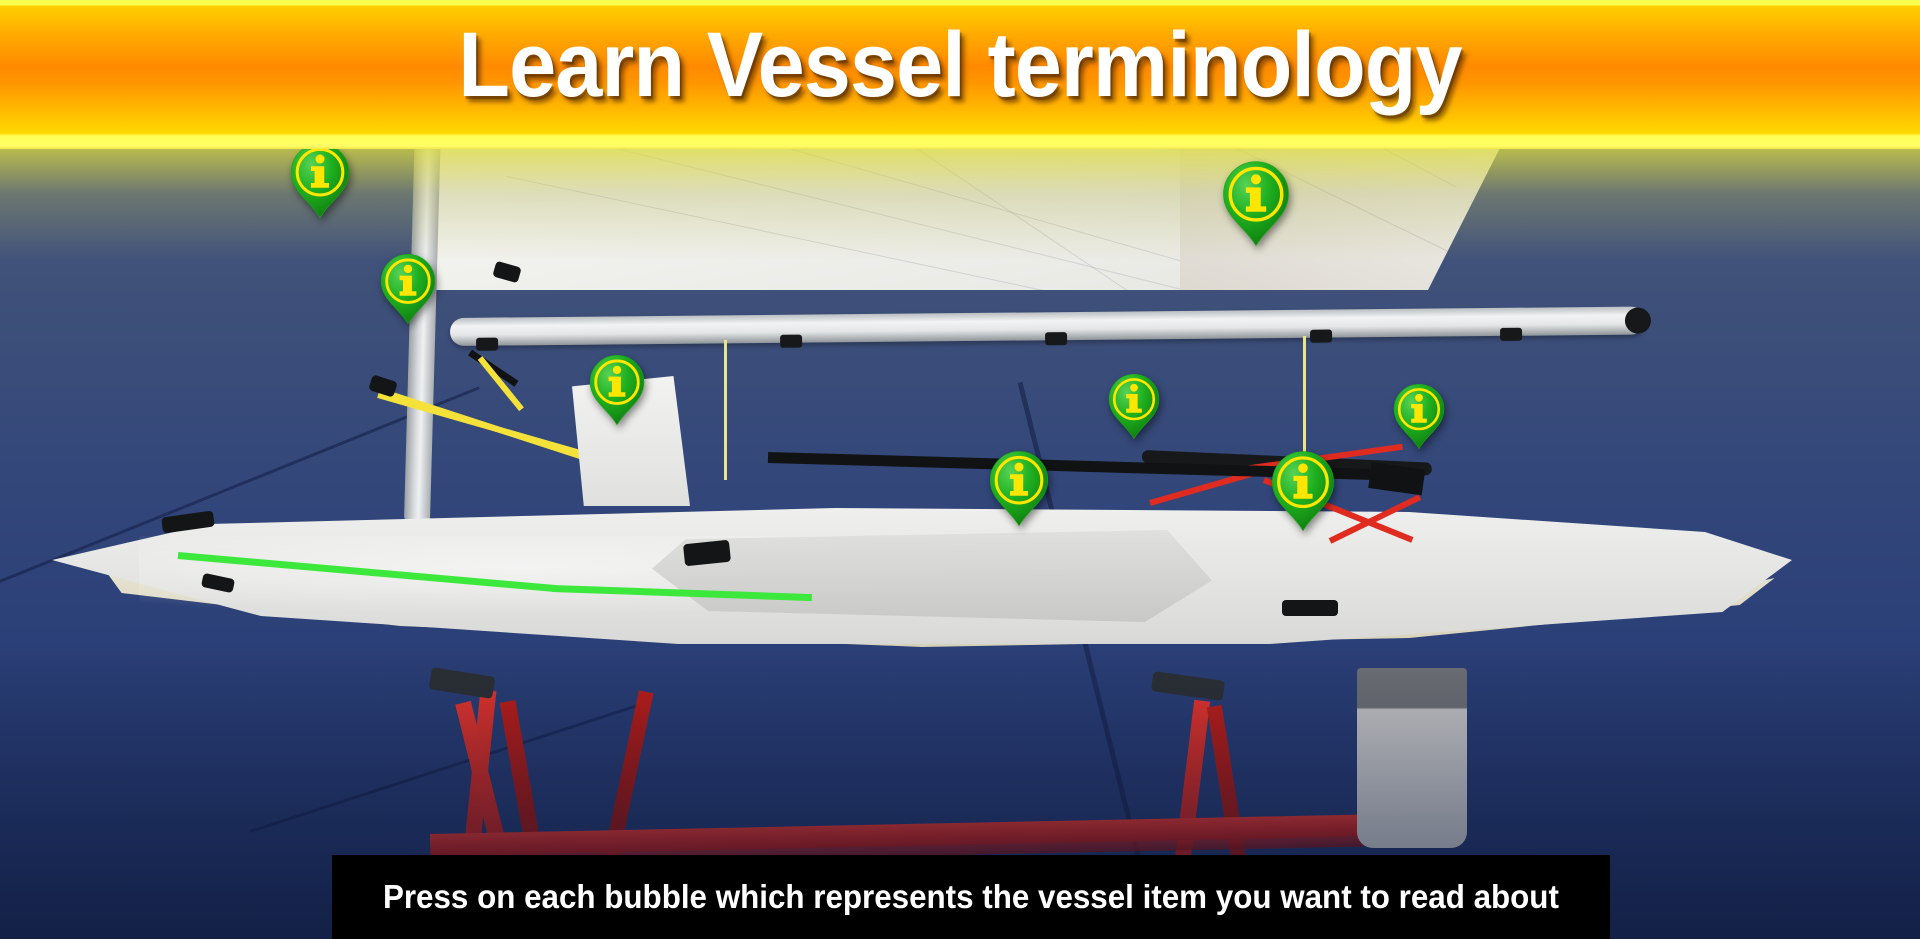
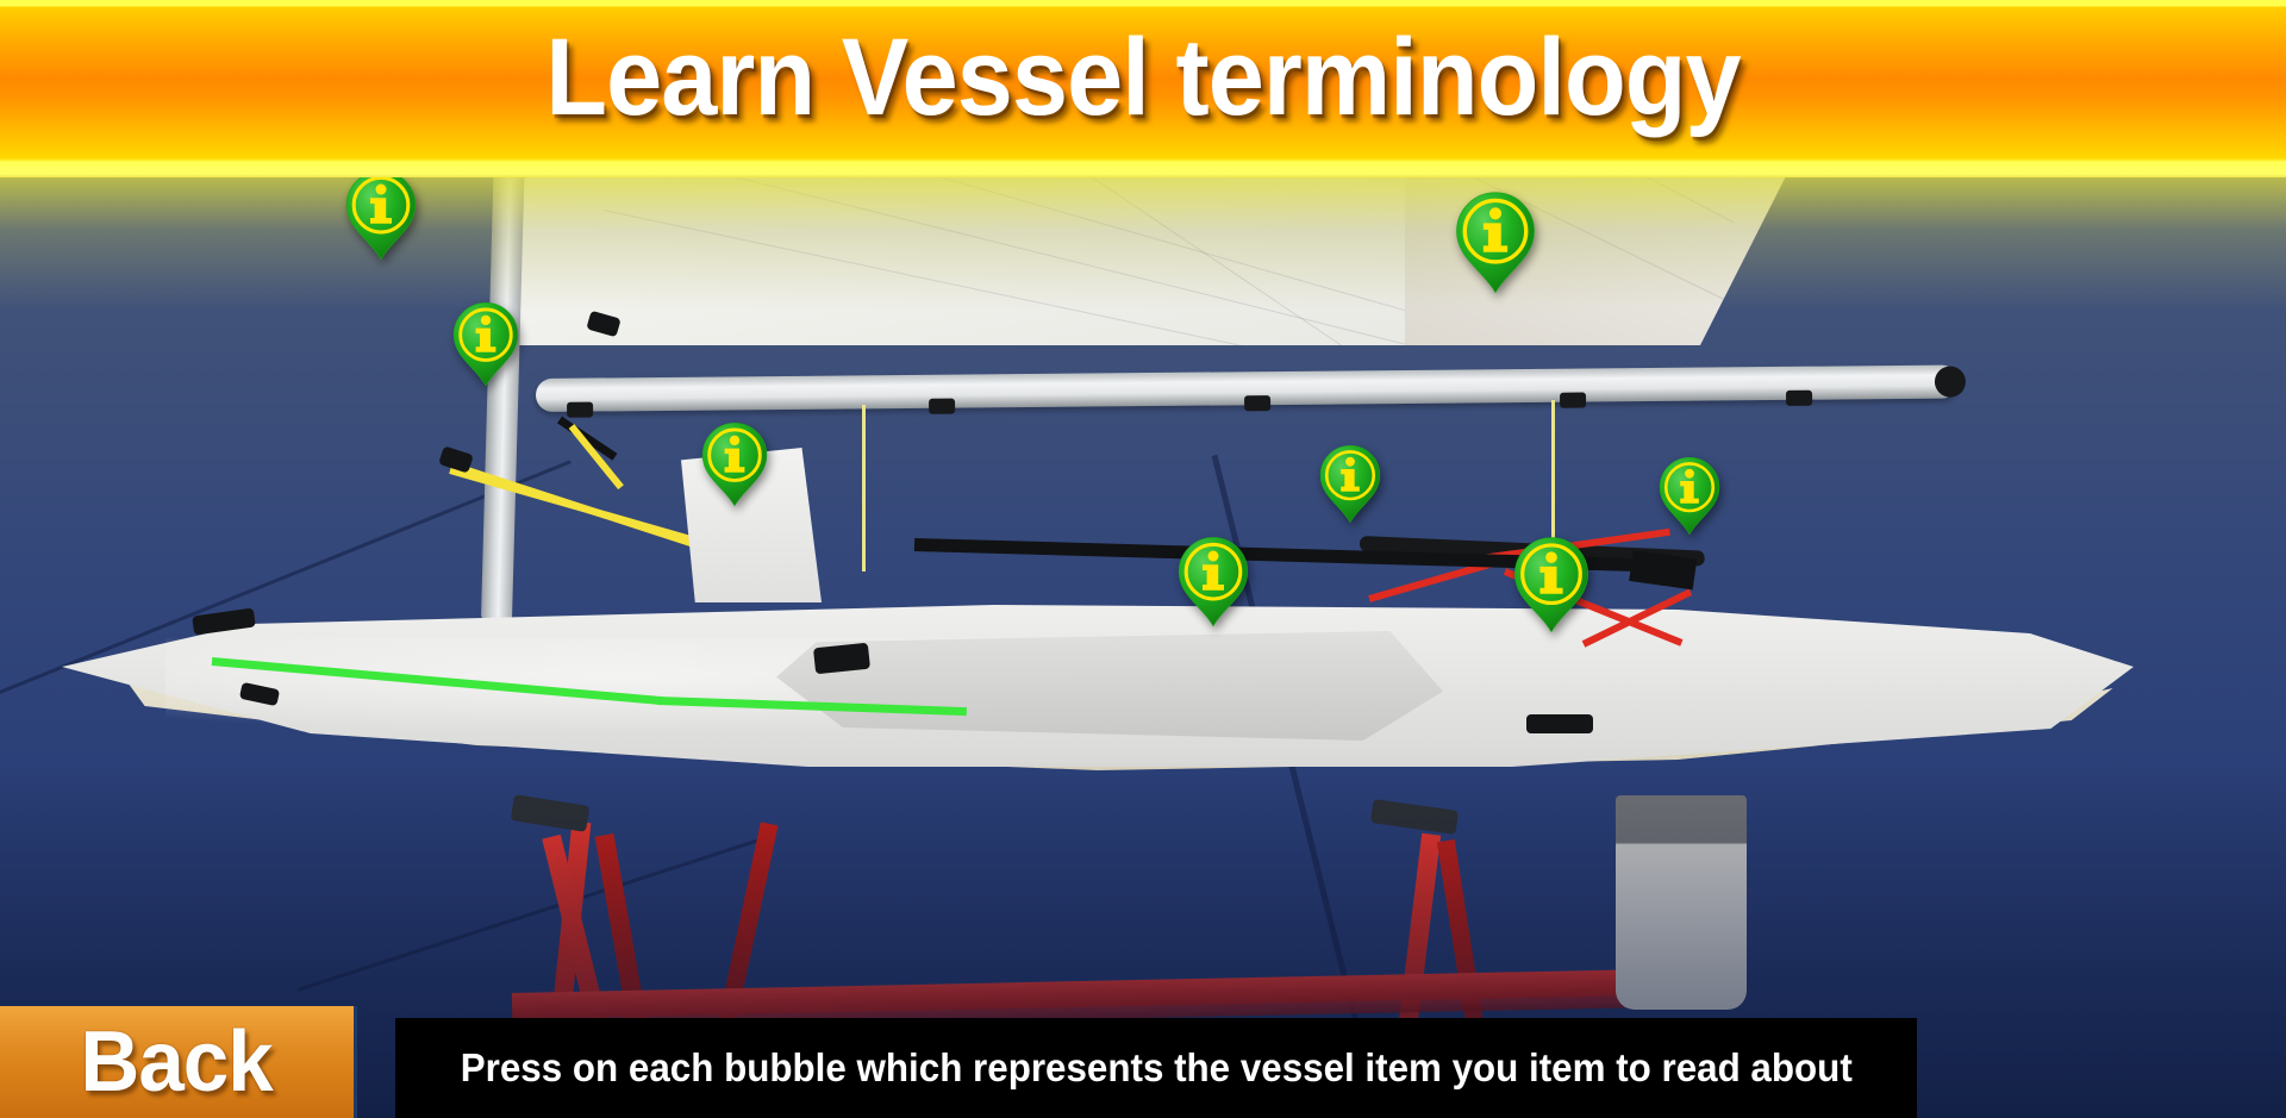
  Learn Vessel terminology
+ Back
- Press on each bubble which represents the vessel item you want to read about
+ Press on each bubble which represents the vessel item you item to read about
